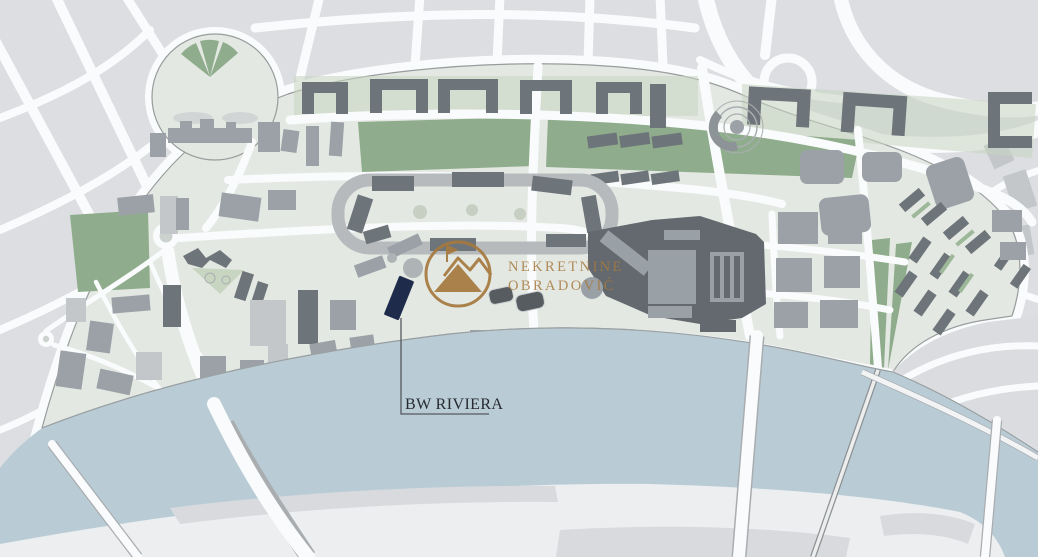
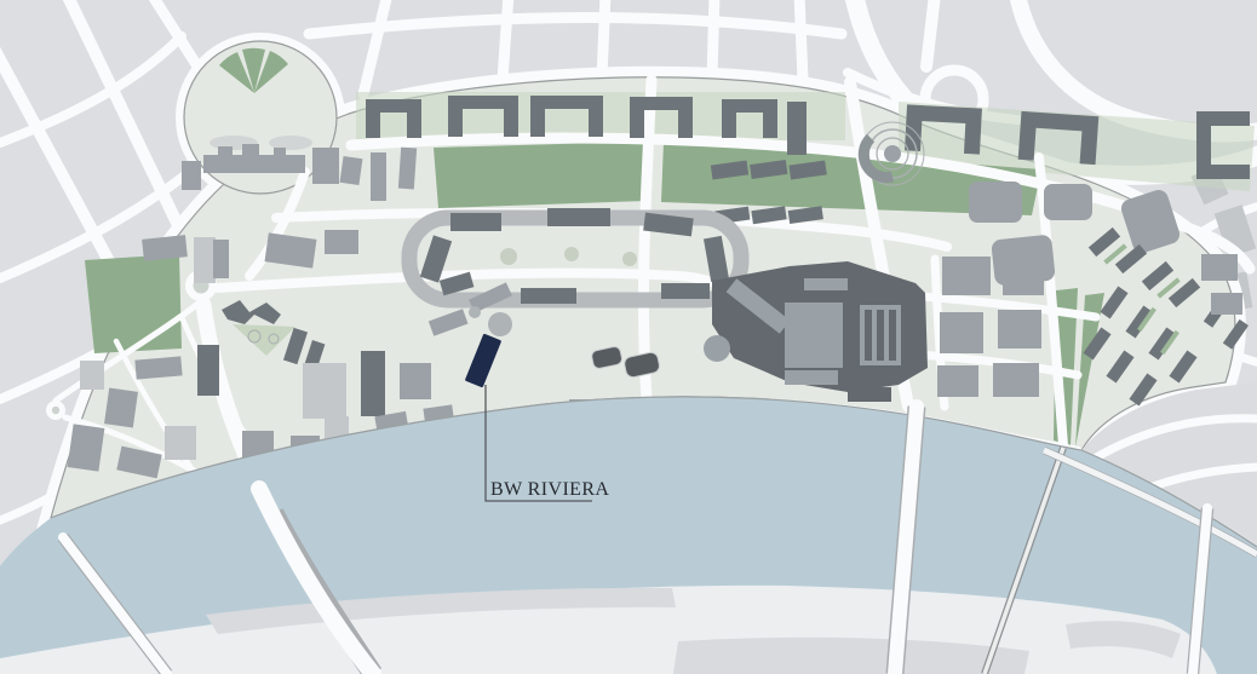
  BW RIVIERA
- NEKRETNINE
- OBRADOVIĆ
